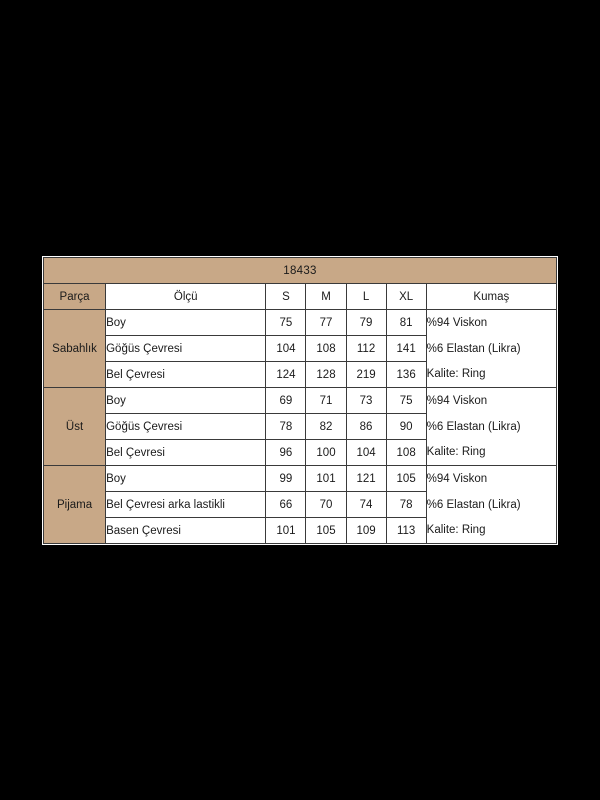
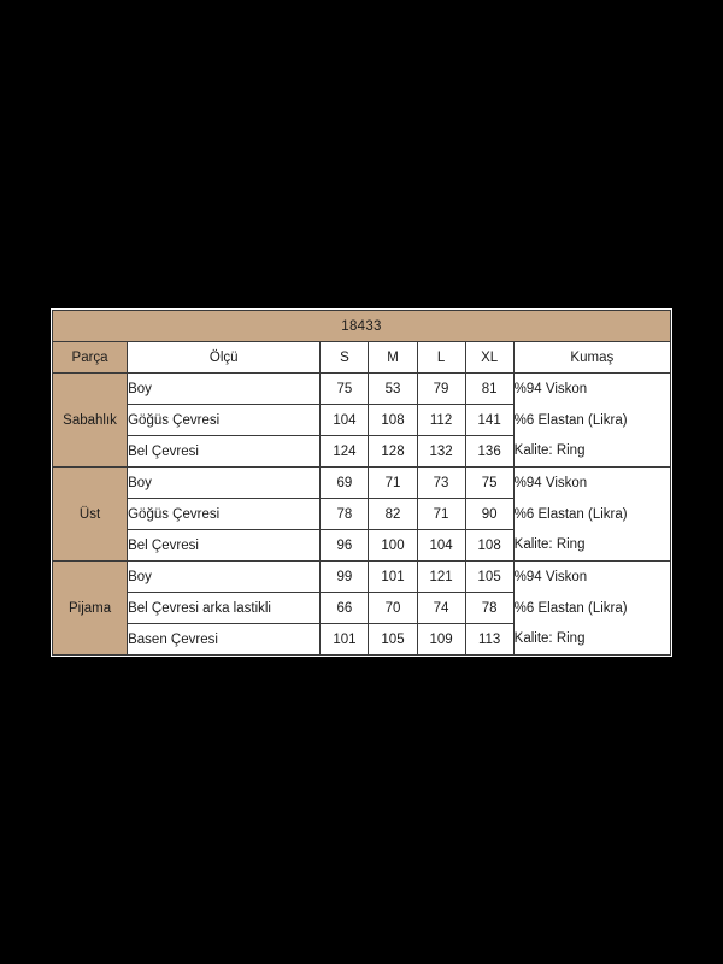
  18433
  Parça	Ölçü	S	M	L	XL	Kumaş
- Sabahlık	Boy	75	77	79	81	%94 Viskon
+ Sabahlık	Boy	75	53	79	81	%94 Viskon
  Göğüs Çevresi	104	108	112	141	%6 Elastan (Likra)
- Bel Çevresi	124	128	219	136	Kalite: Ring
+ Bel Çevresi	124	128	132	136	Kalite: Ring
  Üst	Boy	69	71	73	75	%94 Viskon
- Göğüs Çevresi	78	82	86	90	%6 Elastan (Likra)
+ Göğüs Çevresi	78	82	71	90	%6 Elastan (Likra)
  Bel Çevresi	96	100	104	108	Kalite: Ring
  Pijama	Boy	99	101	121	105	%94 Viskon
  Bel Çevresi arka lastikli	66	70	74	78	%6 Elastan (Likra)
  Basen Çevresi	101	105	109	113	Kalite: Ring
